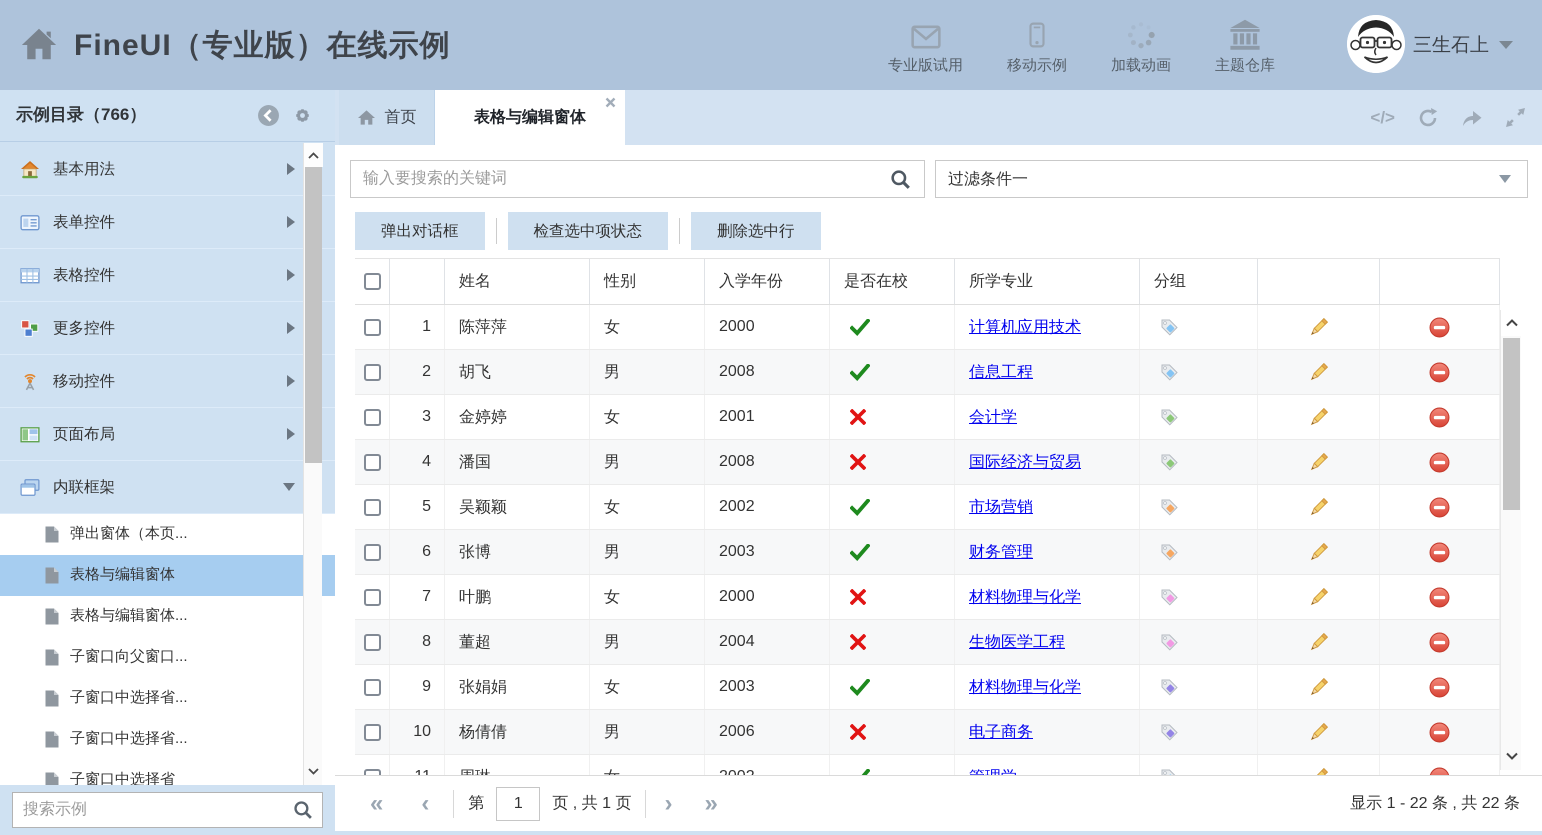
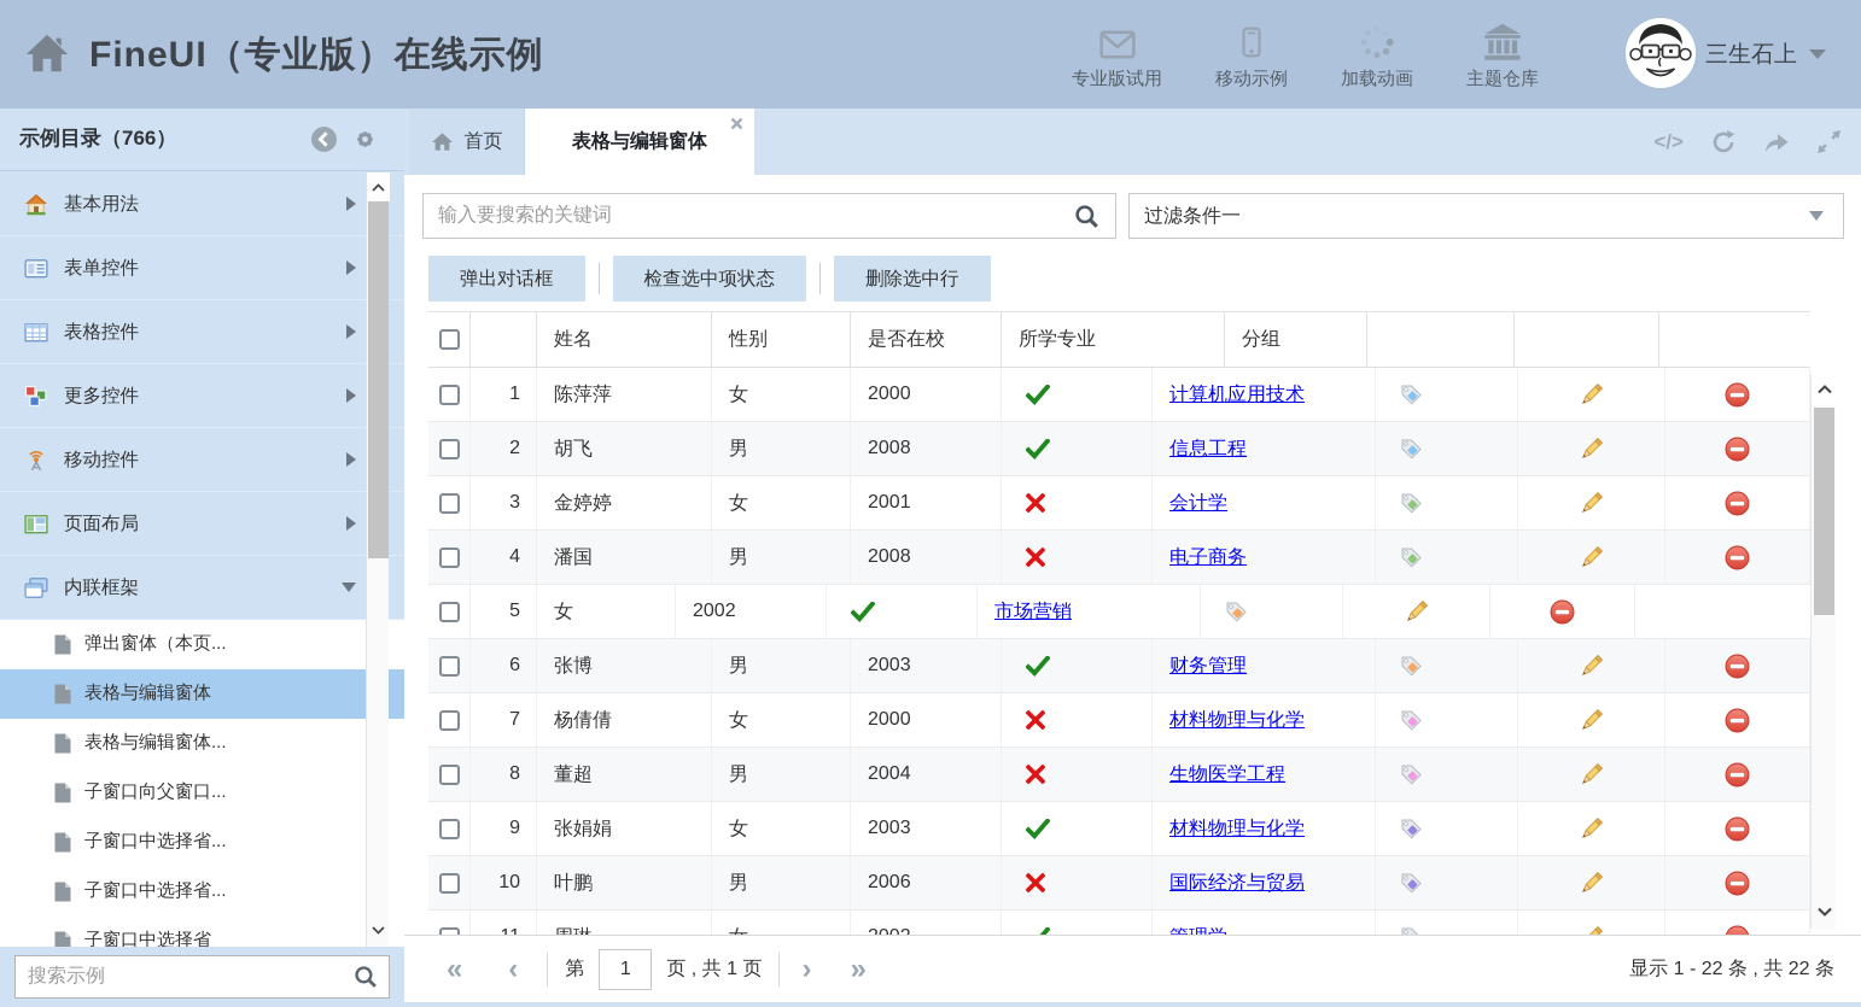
  FineUI（专业版）在线示例
  专业版试用
  移动示例
  加载动画
  主题仓库
  三生石上
  示例目录（766）
  基本用法
  表单控件
  表格控件
  更多控件
  移动控件
  页面布局
  内联框架
  弹出窗体（本页...
  表格与编辑窗体
  表格与编辑窗体...
  子窗口向父窗口...
  子窗口中选择省...
  子窗口中选择省...
  子窗口中选择省
  搜索示例
  首页
  表格与编辑窗体
  </>
  输入要搜索的关键词
  过滤条件一
  弹出对话框
  检查选中项状态
  删除选中行
  姓名
  性别
- 入学年份
  是否在校
  所学专业
  分组
  1
  陈萍萍
  女
  2000
  计算机应用技术
  2
  胡飞
  男
  2008
  信息工程
  3
  金婷婷
  女
  2001
  会计学
  4
  潘国
  男
  2008
- 国际经济与贸易
+ 电子商务
  5
- 吴颖颖
  女
  2002
  市场营销
  6
  张博
  男
  2003
  财务管理
  7
- 叶鹏
+ 杨倩倩
  女
  2000
  材料物理与化学
  8
  董超
  男
  2004
  生物医学工程
  9
  张娟娟
  女
  2003
  材料物理与化学
  10
- 杨倩倩
+ 叶鹏
  男
  2006
- 电子商务
+ 国际经济与贸易
  «
  ‹
  第
  1
  页 , 共 1 页
  ›
  »
  显示 1 - 22 条 , 共 22 条
